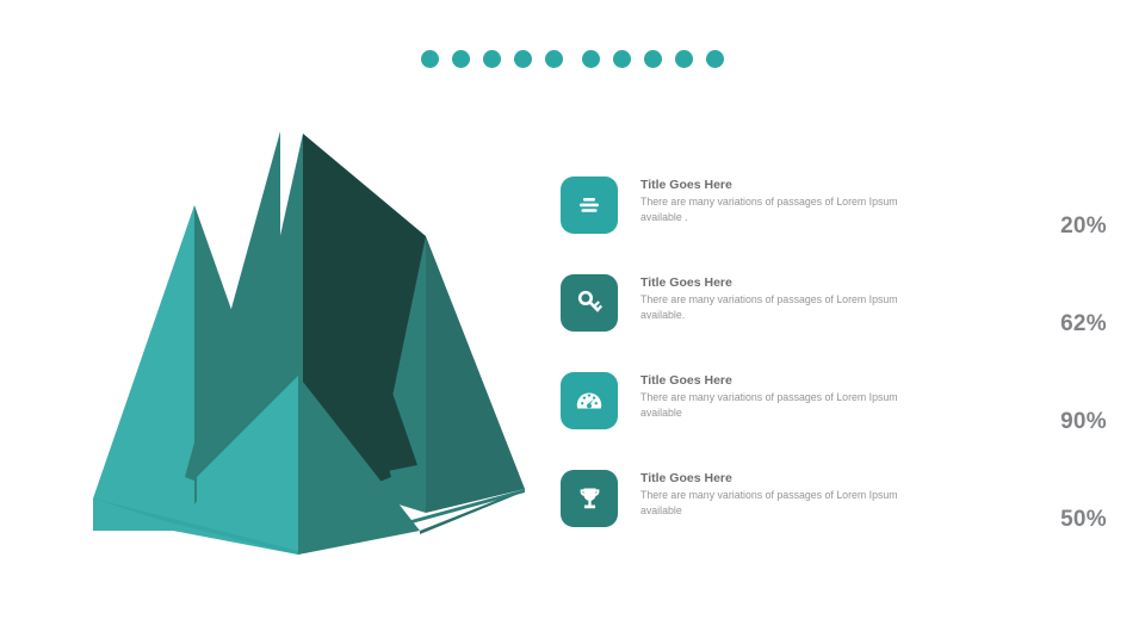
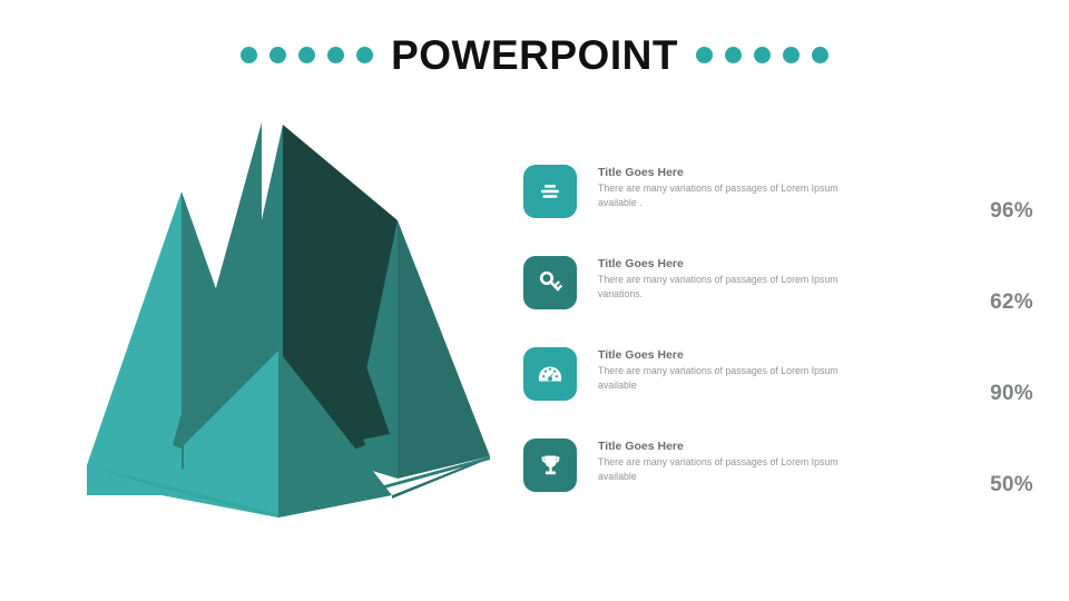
+ POWERPOINT
  Title Goes Here
  There are many variations of passages of Lorem Ipsum available .
- 20%
+ 96%
  Title Goes Here
- There are many variations of passages of Lorem Ipsum available.
+ There are many variations of passages of Lorem Ipsum variations.
  62%
  Title Goes Here
  There are many variations of passages of Lorem Ipsum available
  90%
  Title Goes Here
  There are many variations of passages of Lorem Ipsum available
  50%
